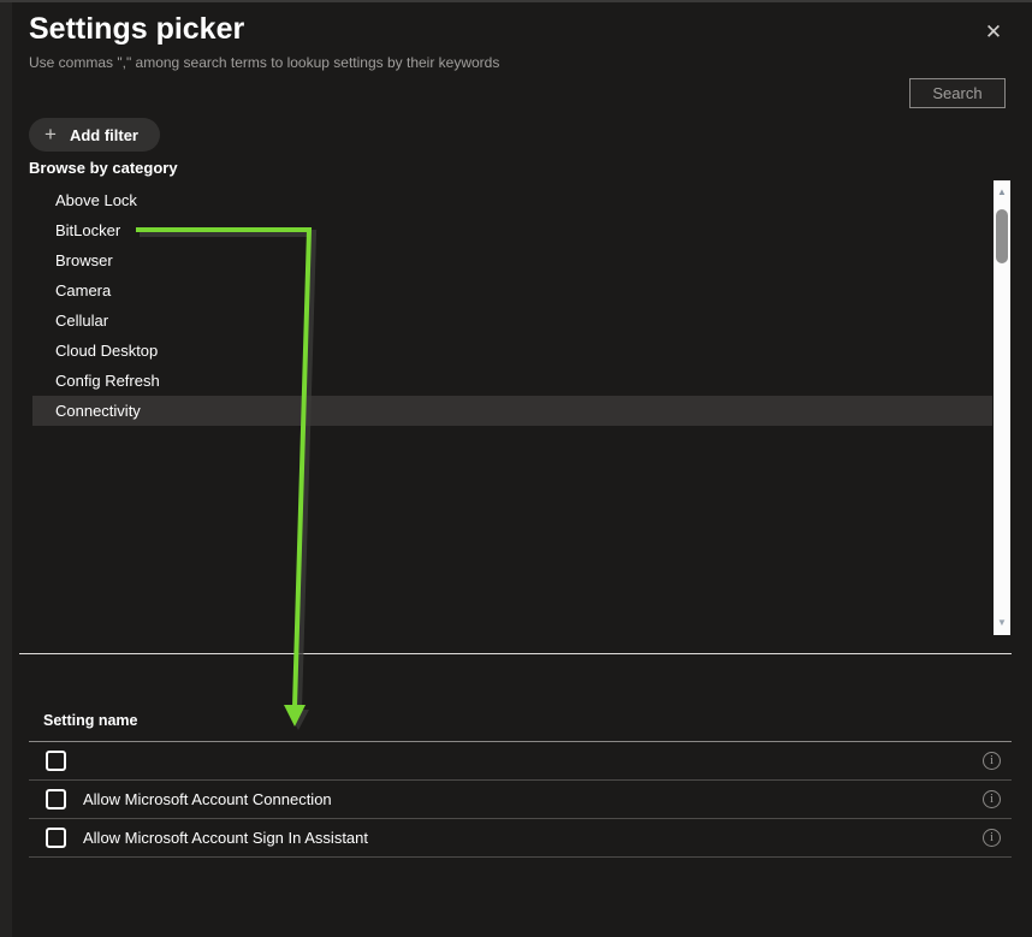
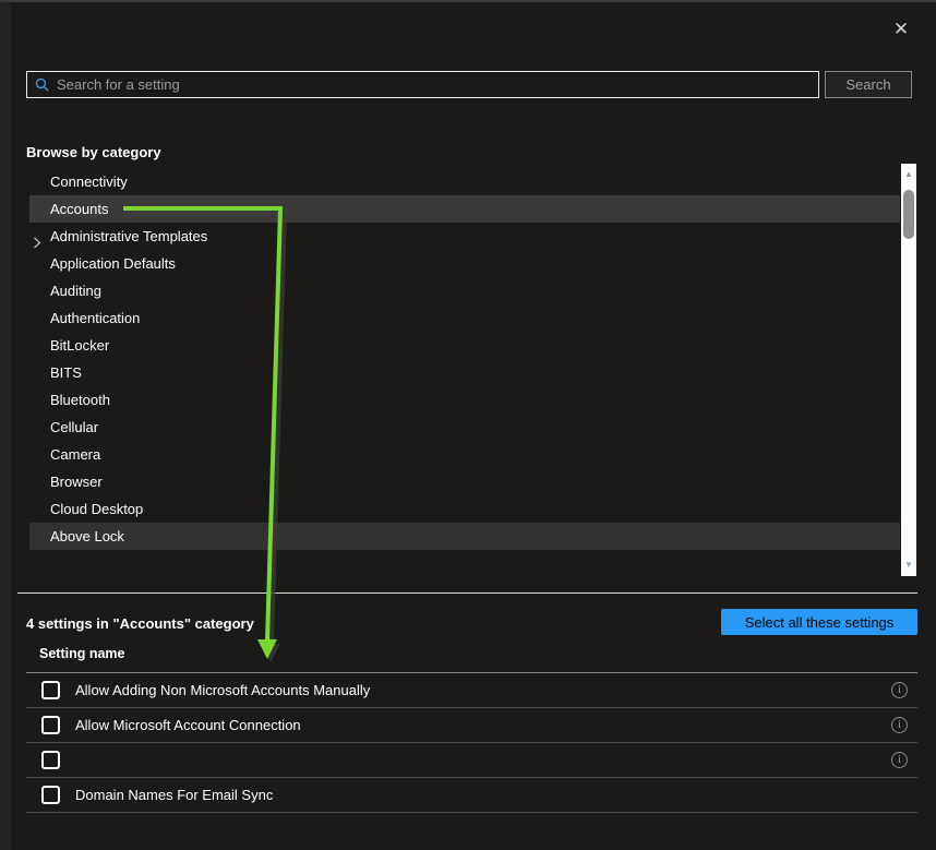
- Settings picker
- Use commas "," among search terms to lookup settings by their keywords
  ✕
+ Search for a setting
  Search
- +
- Add filter
  Browse by category
- Above Lock
+ Connectivity
+ Accounts
+ Administrative Templates
+ Application Defaults
+ Auditing
+ Authentication
  BitLocker
+ BITS
+ Bluetooth
- Browser
+ Cellular
  Camera
- Cellular
+ Browser
  Cloud Desktop
- Config Refresh
- Connectivity
+ Above Lock
  ▲
  ▼
+ 4 settings in "Accounts" category
+ Select all these settings
  Setting name
+ Allow Adding Non Microsoft Accounts Manually
  i
  Allow Microsoft Account Connection
  i
- Allow Microsoft Account Sign In Assistant
  i
+ Domain Names For Email Sync
